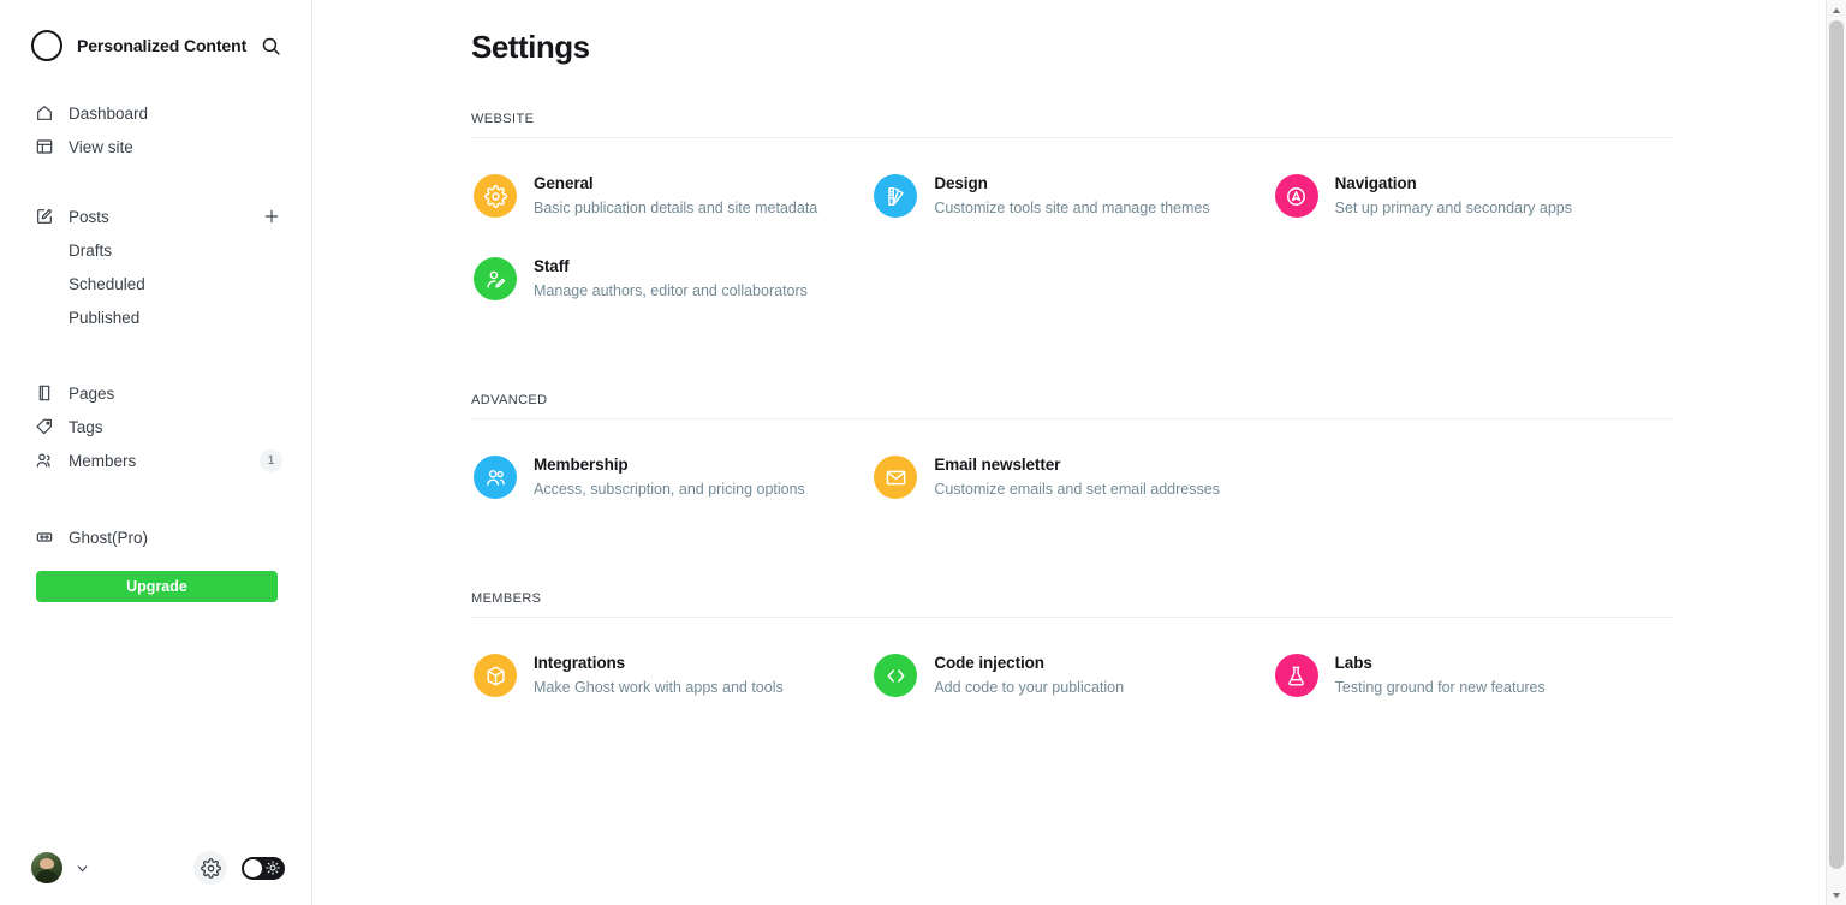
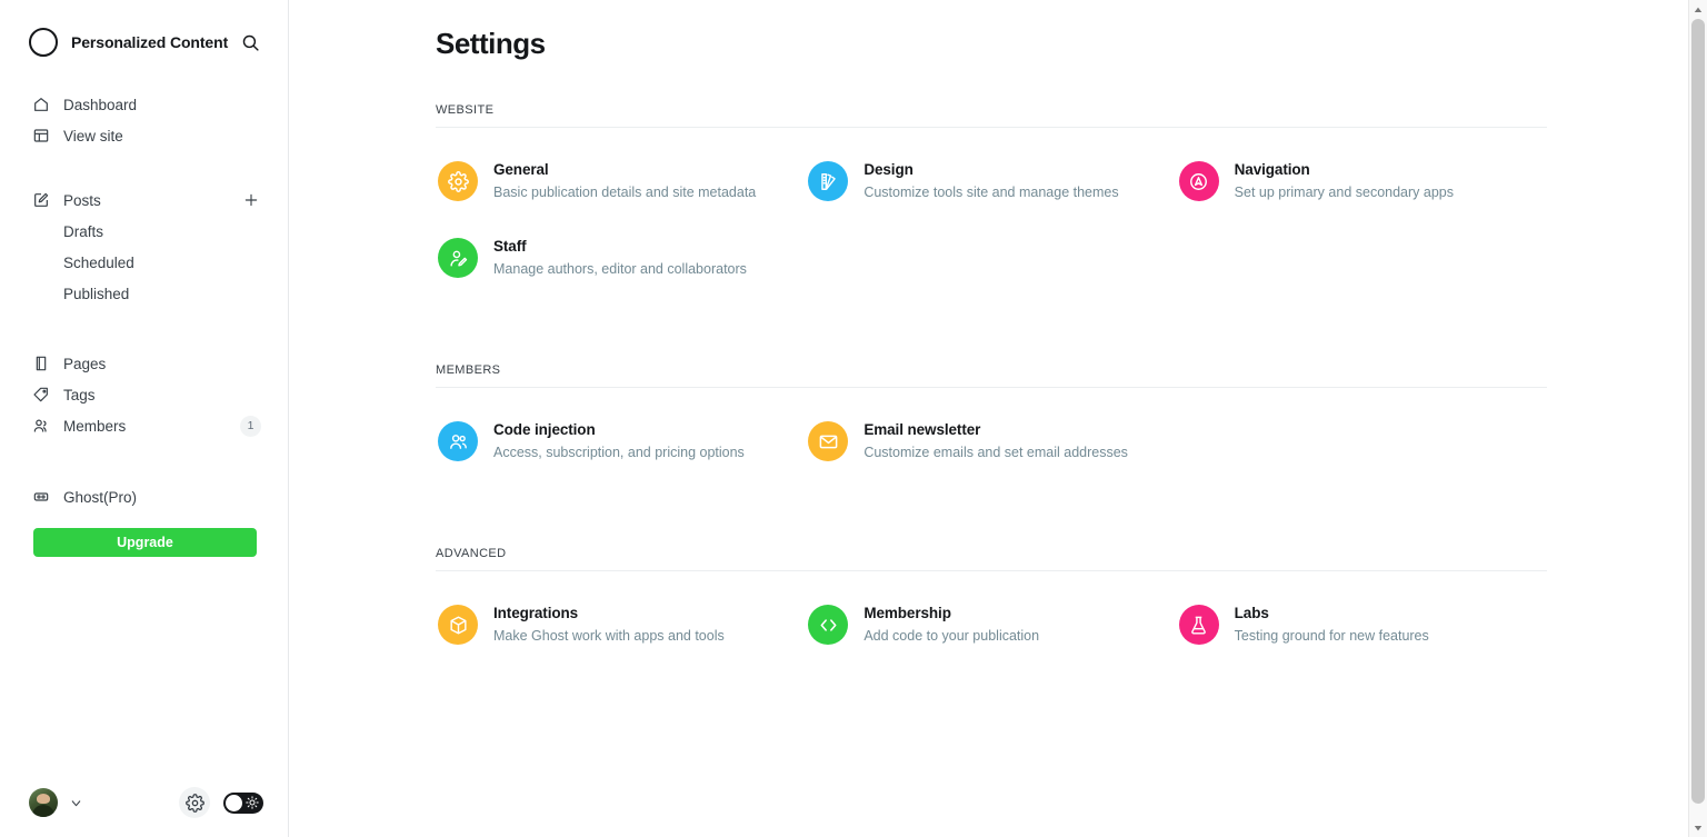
  Personalized Content
  Dashboard
  View site
  Posts
  Drafts
  Scheduled
  Published
  Pages
  Tags
  Members
  1
  Ghost(Pro)
  Upgrade
  Settings
  WEBSITE
  General
  Basic publication details and site metadata
  Design
  Customize tools site and manage themes
  Navigation
  Set up primary and secondary apps
  Staff
  Manage authors, editor and collaborators
- ADVANCED
+ MEMBERS
- Membership
+ Code injection
  Access, subscription, and pricing options
  Email newsletter
  Customize emails and set email addresses
- MEMBERS
+ ADVANCED
  Integrations
  Make Ghost work with apps and tools
- Code injection
+ Membership
  Add code to your publication
  Labs
  Testing ground for new features
